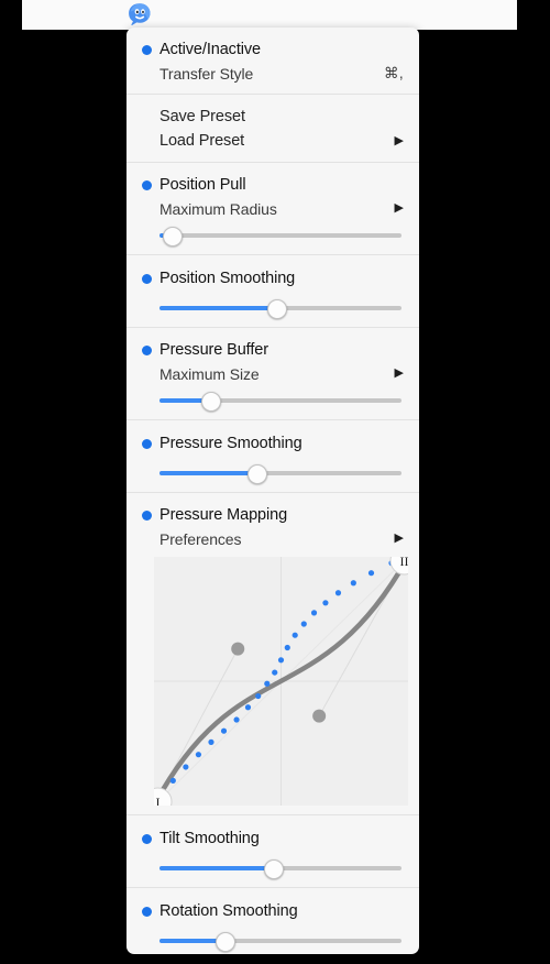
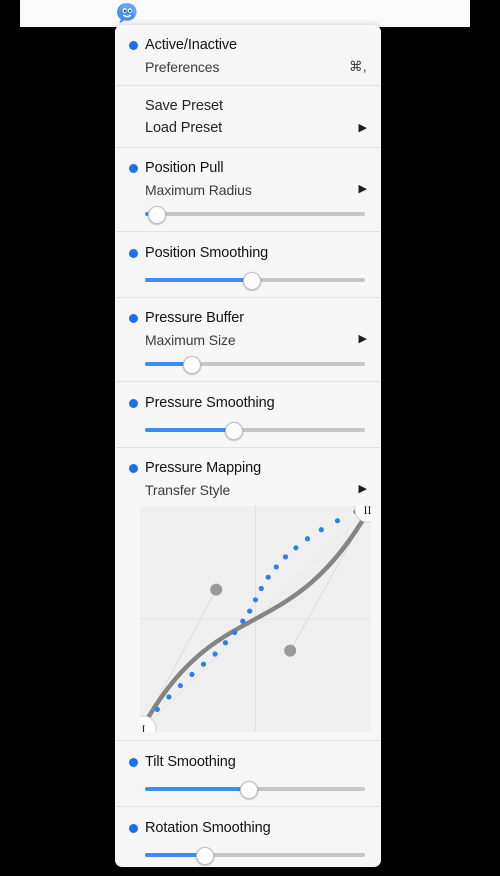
  Active/Inactive
- Transfer Style
+ Preferences
  ⌘,
  Save Preset
  Load Preset
  ▶
  Position Pull
  Maximum Radius
  ▶
  Position Smoothing
  Pressure Buffer
  Maximum Size
  ▶
  Pressure Smoothing
  Pressure Mapping
- Preferences
+ Transfer Style
  ▶
  I
  II
  Tilt Smoothing
  Rotation Smoothing
